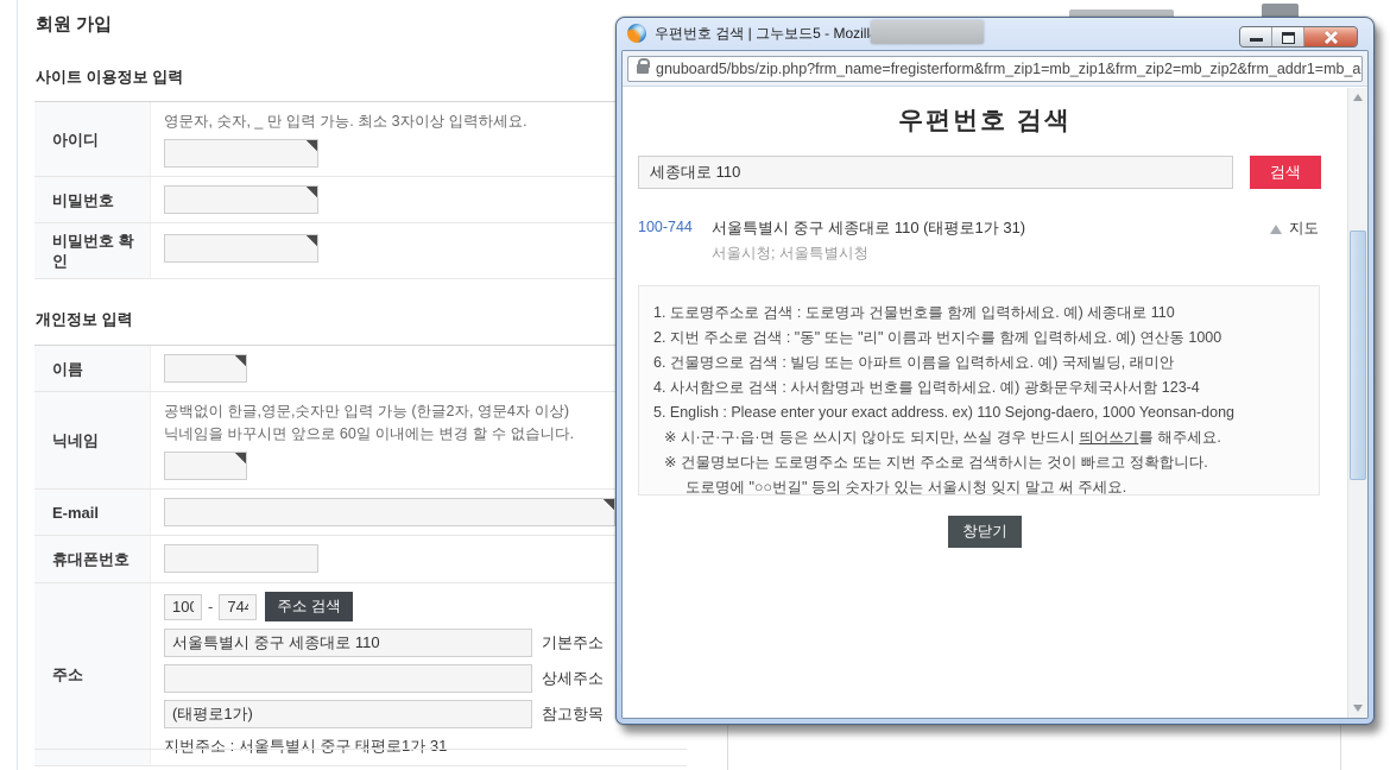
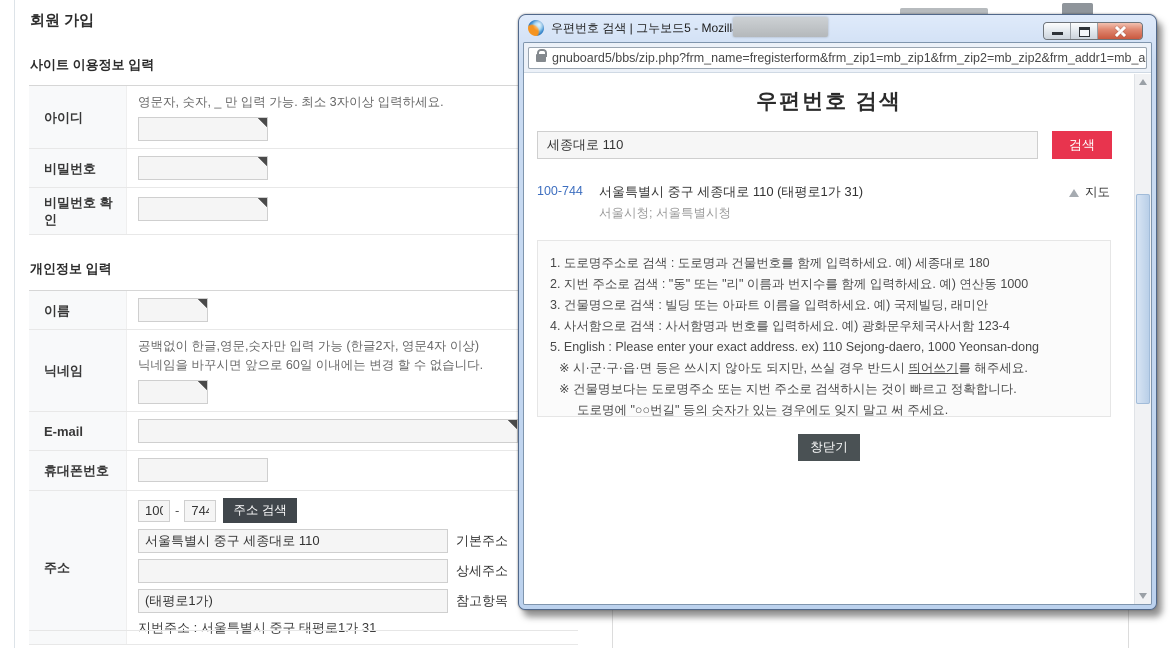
  회원 가입
  사이트 이용정보 입력
  아이디
  영문자, 숫자, _ 만 입력 가능. 최소 3자이상 입력하세요.
  비밀번호
  비밀번호 확인
  개인정보 입력
  이름
  닉네임
  공백없이 한글,영문,숫자만 입력 가능 (한글2자, 영문4자 이상)
  닉네임을 바꾸시면 앞으로 60일 이내에는 변경 할 수 없습니다.
  E-mail
  휴대폰번호
  주소
  -
  주소 검색
  서울특별시 중구 세종대로 110
  기본주소
  상세주소
  (태평로1가)
  참고항목
  지번주소 : 서울특별시 중구 태평로1가 31
  우편번호 검색 | 그누보드5 - Mozill
  gnuboard5/bbs/zip.php?frm_name=fregisterform&frm_zip1=mb_zip1&frm_zip2=mb_zip2&frm_addr1=mb_a
  우편번호 검색
  세종대로 110
  검색
  100-744
  서울특별시 중구 세종대로 110 (태평로1가 31)
  지도
  서울시청; 서울특별시청
- 1. 도로명주소로 검색 : 도로명과 건물번호를 함께 입력하세요. 예) 세종대로 110
+ 1. 도로명주소로 검색 : 도로명과 건물번호를 함께 입력하세요. 예) 세종대로 180
  2. 지번 주소로 검색 : "동" 또는 "리" 이름과 번지수를 함께 입력하세요. 예) 연산동 1000
- 6. 건물명으로 검색 : 빌딩 또는 아파트 이름을 입력하세요. 예) 국제빌딩, 래미안
+ 3. 건물명으로 검색 : 빌딩 또는 아파트 이름을 입력하세요. 예) 국제빌딩, 래미안
  4. 사서함으로 검색 : 사서함명과 번호를 입력하세요. 예) 광화문우체국사서함 123-4
  5. English : Please enter your exact address. ex) 110 Sejong-daero, 1000 Yeonsan-dong
  ※ 시·군·구·읍·면 등은 쓰시지 않아도 되지만, 쓰실 경우 반드시 띄어쓰기를 해주세요.
  ※ 건물명보다는 도로명주소 또는 지번 주소로 검색하시는 것이 빠르고 정확합니다.
- 도로명에 "○○번길" 등의 숫자가 있는 서울시청 잊지 말고 써 주세요.
+ 도로명에 "○○번길" 등의 숫자가 있는 경우에도 잊지 말고 써 주세요.
  창닫기
